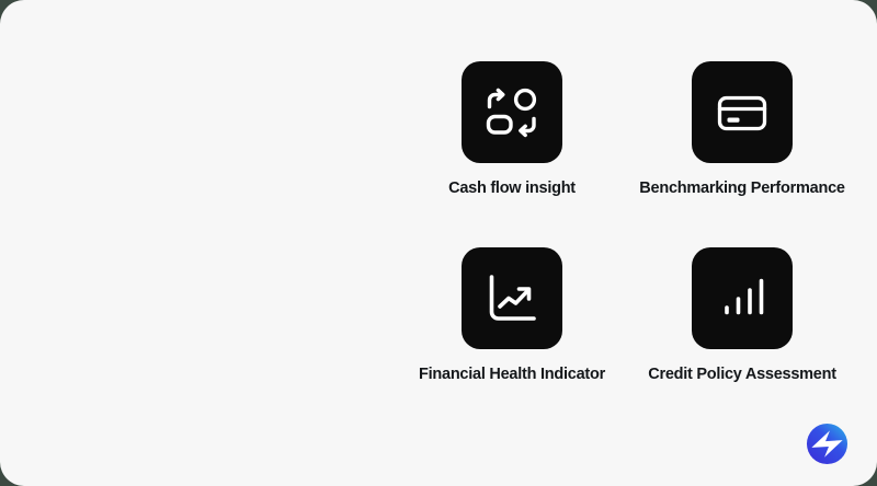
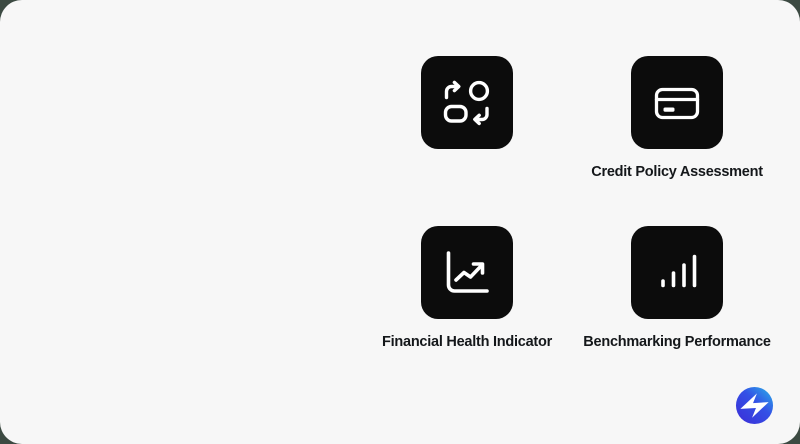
- Cash flow insight
- Benchmarking Performance
+ Credit Policy Assessment
  Financial Health Indicator
- Credit Policy Assessment
+ Benchmarking Performance
